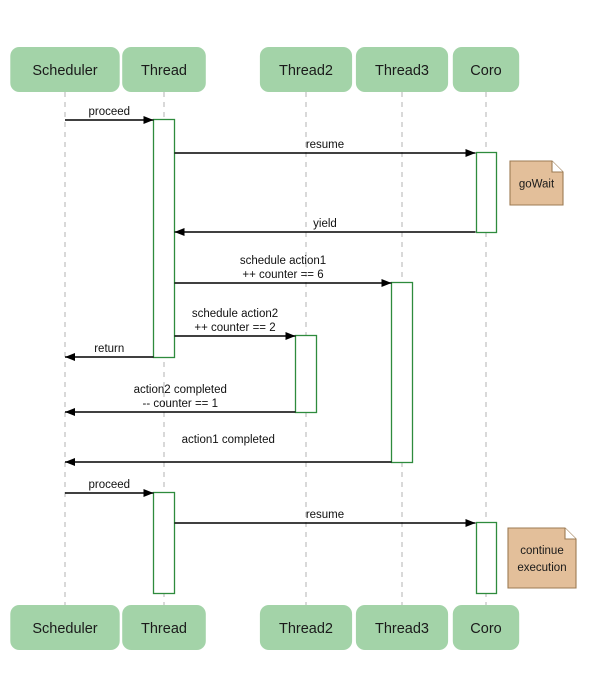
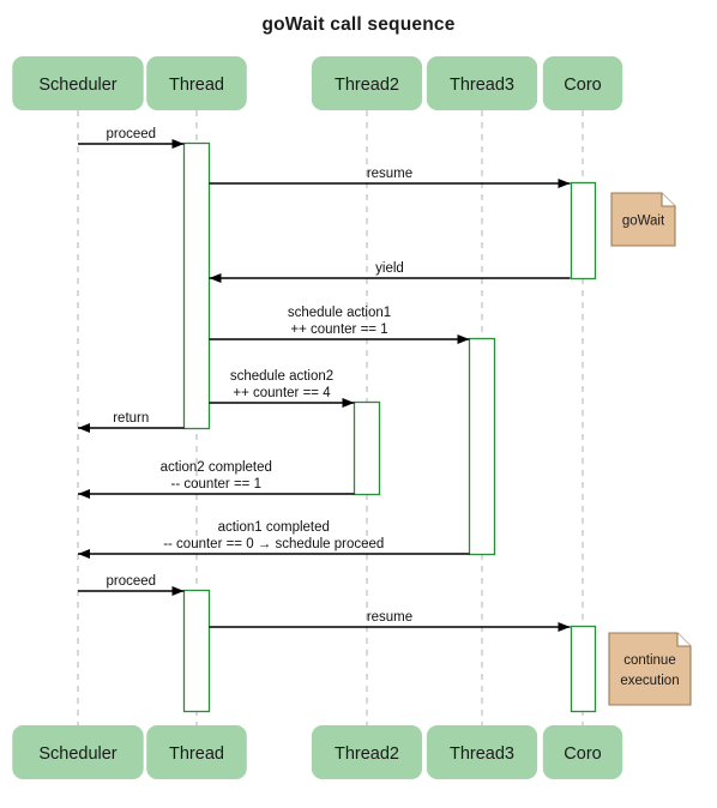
+ goWait call sequence
  proceed
  resume
  yield
  schedule action1
- ++ counter == 6
+ ++ counter == 1
  schedule action2
- ++ counter == 2
+ ++ counter == 4
  return
  action2 completed
  -- counter == 1
  action1 completed
+ -- counter == 0 → schedule proceed
  proceed
  resume
  goWait
  continue
  execution
  Scheduler
  Thread
  Thread2
  Thread3
  Coro
  Scheduler
  Thread
  Thread2
  Thread3
  Coro
